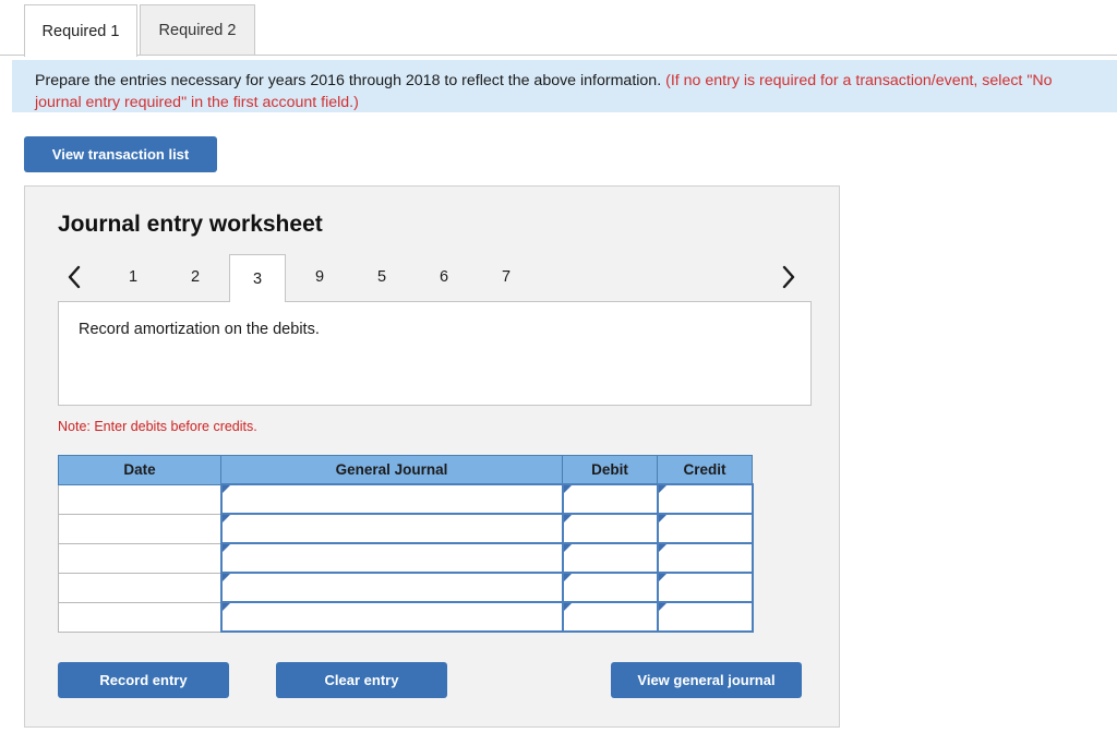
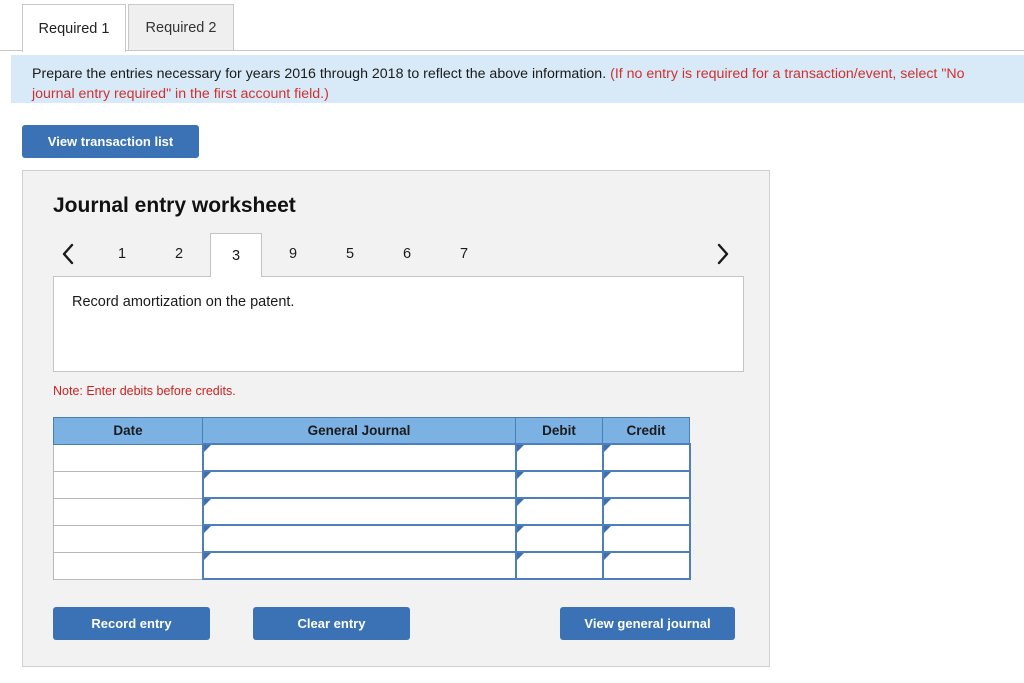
  Required 1
  Required 2
  Prepare the entries necessary for years 2016 through 2018 to reflect the above information. (If no entry is required for a transaction/event, select "No journal entry required" in the first account field.)
  View transaction list
  Journal entry worksheet
  1
  2
  3
  9
  5
  6
  7
- Record amortization on the debits.
+ Record amortization on the patent.
  Note: Enter debits before credits.
  Date	General Journal	Debit	Credit
  Record entry
  Clear entry
  View general journal
